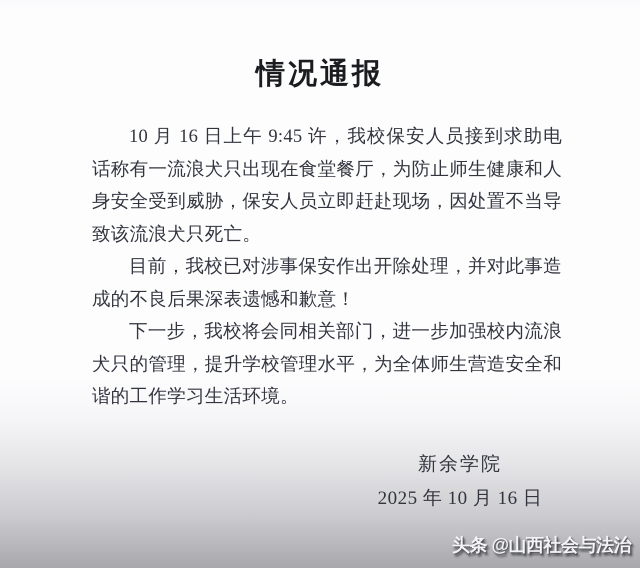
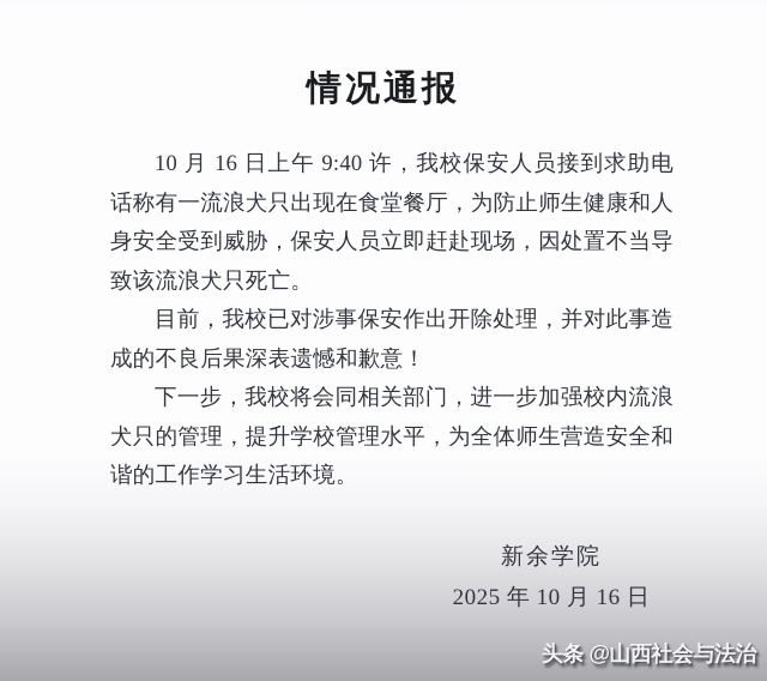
  情况通报
- 10 月 16 日上午 9:45 许，我校保安人员接到求助电话称有一流浪犬只出现在食堂餐厅，为防止师生健康和人身安全受到威胁，保安人员立即赶赴现场，因处置不当导致该流浪犬只死亡。
+ 10 月 16 日上午 9:40 许，我校保安人员接到求助电话称有一流浪犬只出现在食堂餐厅，为防止师生健康和人身安全受到威胁，保安人员立即赶赴现场，因处置不当导致该流浪犬只死亡。
  目前，我校已对涉事保安作出开除处理，并对此事造成的不良后果深表遗憾和歉意！
  下一步，我校将会同相关部门，进一步加强校内流浪犬只的管理，提升学校管理水平，为全体师生营造安全和谐的工作学习生活环境。
  新余学院
  2025 年 10 月 16 日
  头条 @山西社会与法治
